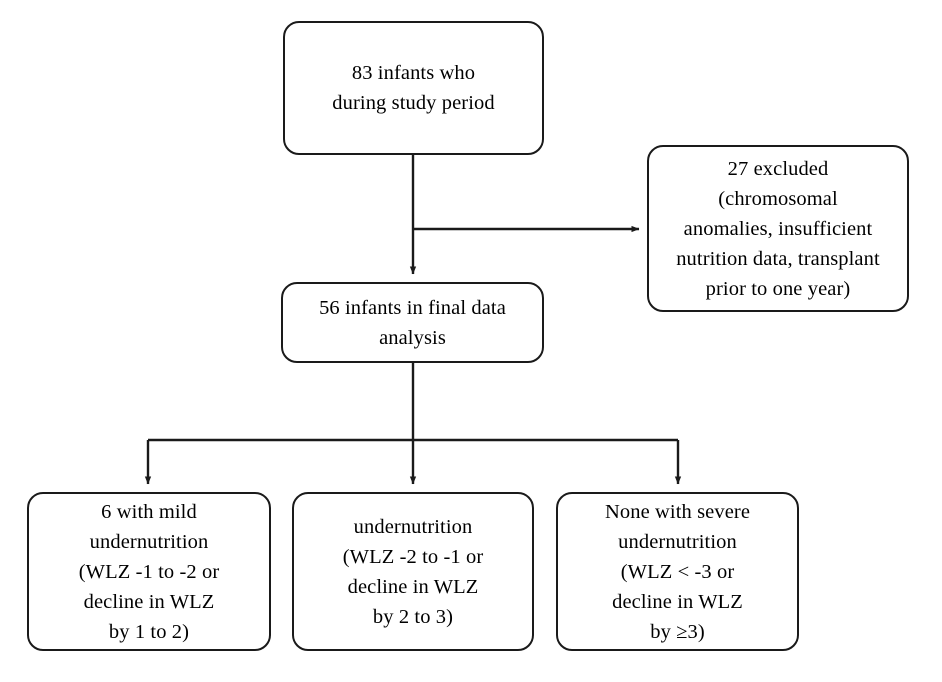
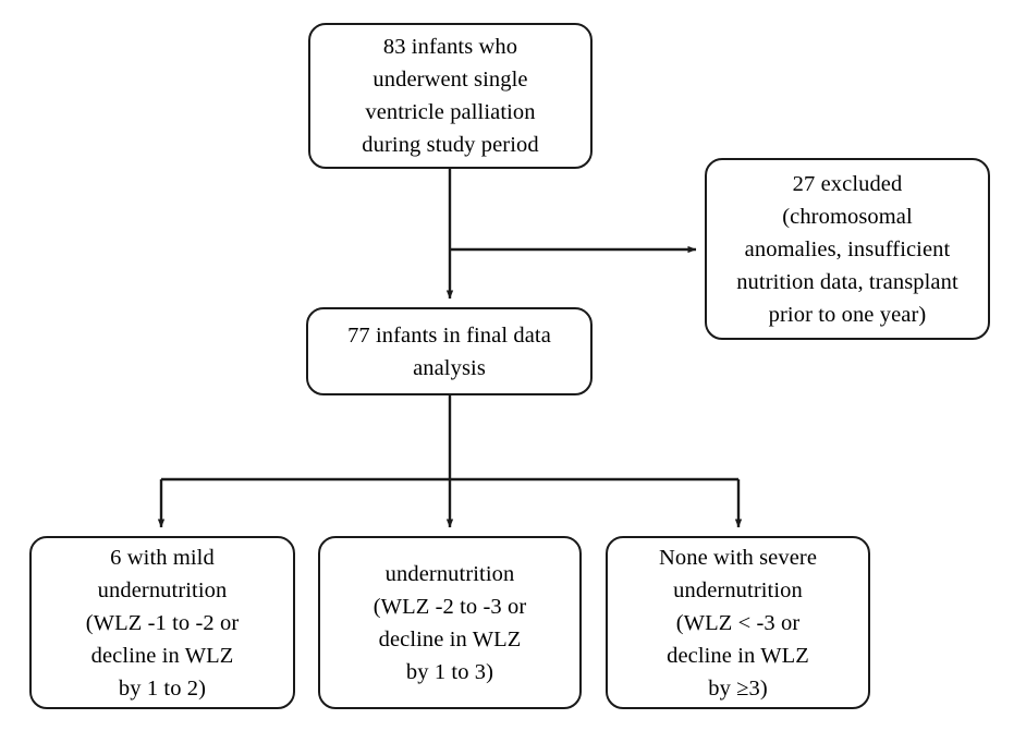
  83 infants who
+ underwent single
+ ventricle palliation
  during study period
  27 excluded
  (chromosomal
  anomalies, insufficient
  nutrition data, transplant
  prior to one year)
- 56 infants in final data
+ 77 infants in final data
  analysis
  6 with mild
  undernutrition
  (WLZ -1 to -2 or
  decline in WLZ
  by 1 to 2)
  undernutrition
- (WLZ -2 to -1 or
+ (WLZ -2 to -3 or
  decline in WLZ
- by 2 to 3)
+ by 1 to 3)
  None with severe
  undernutrition
  (WLZ < -3 or
  decline in WLZ
  by ≥3)
